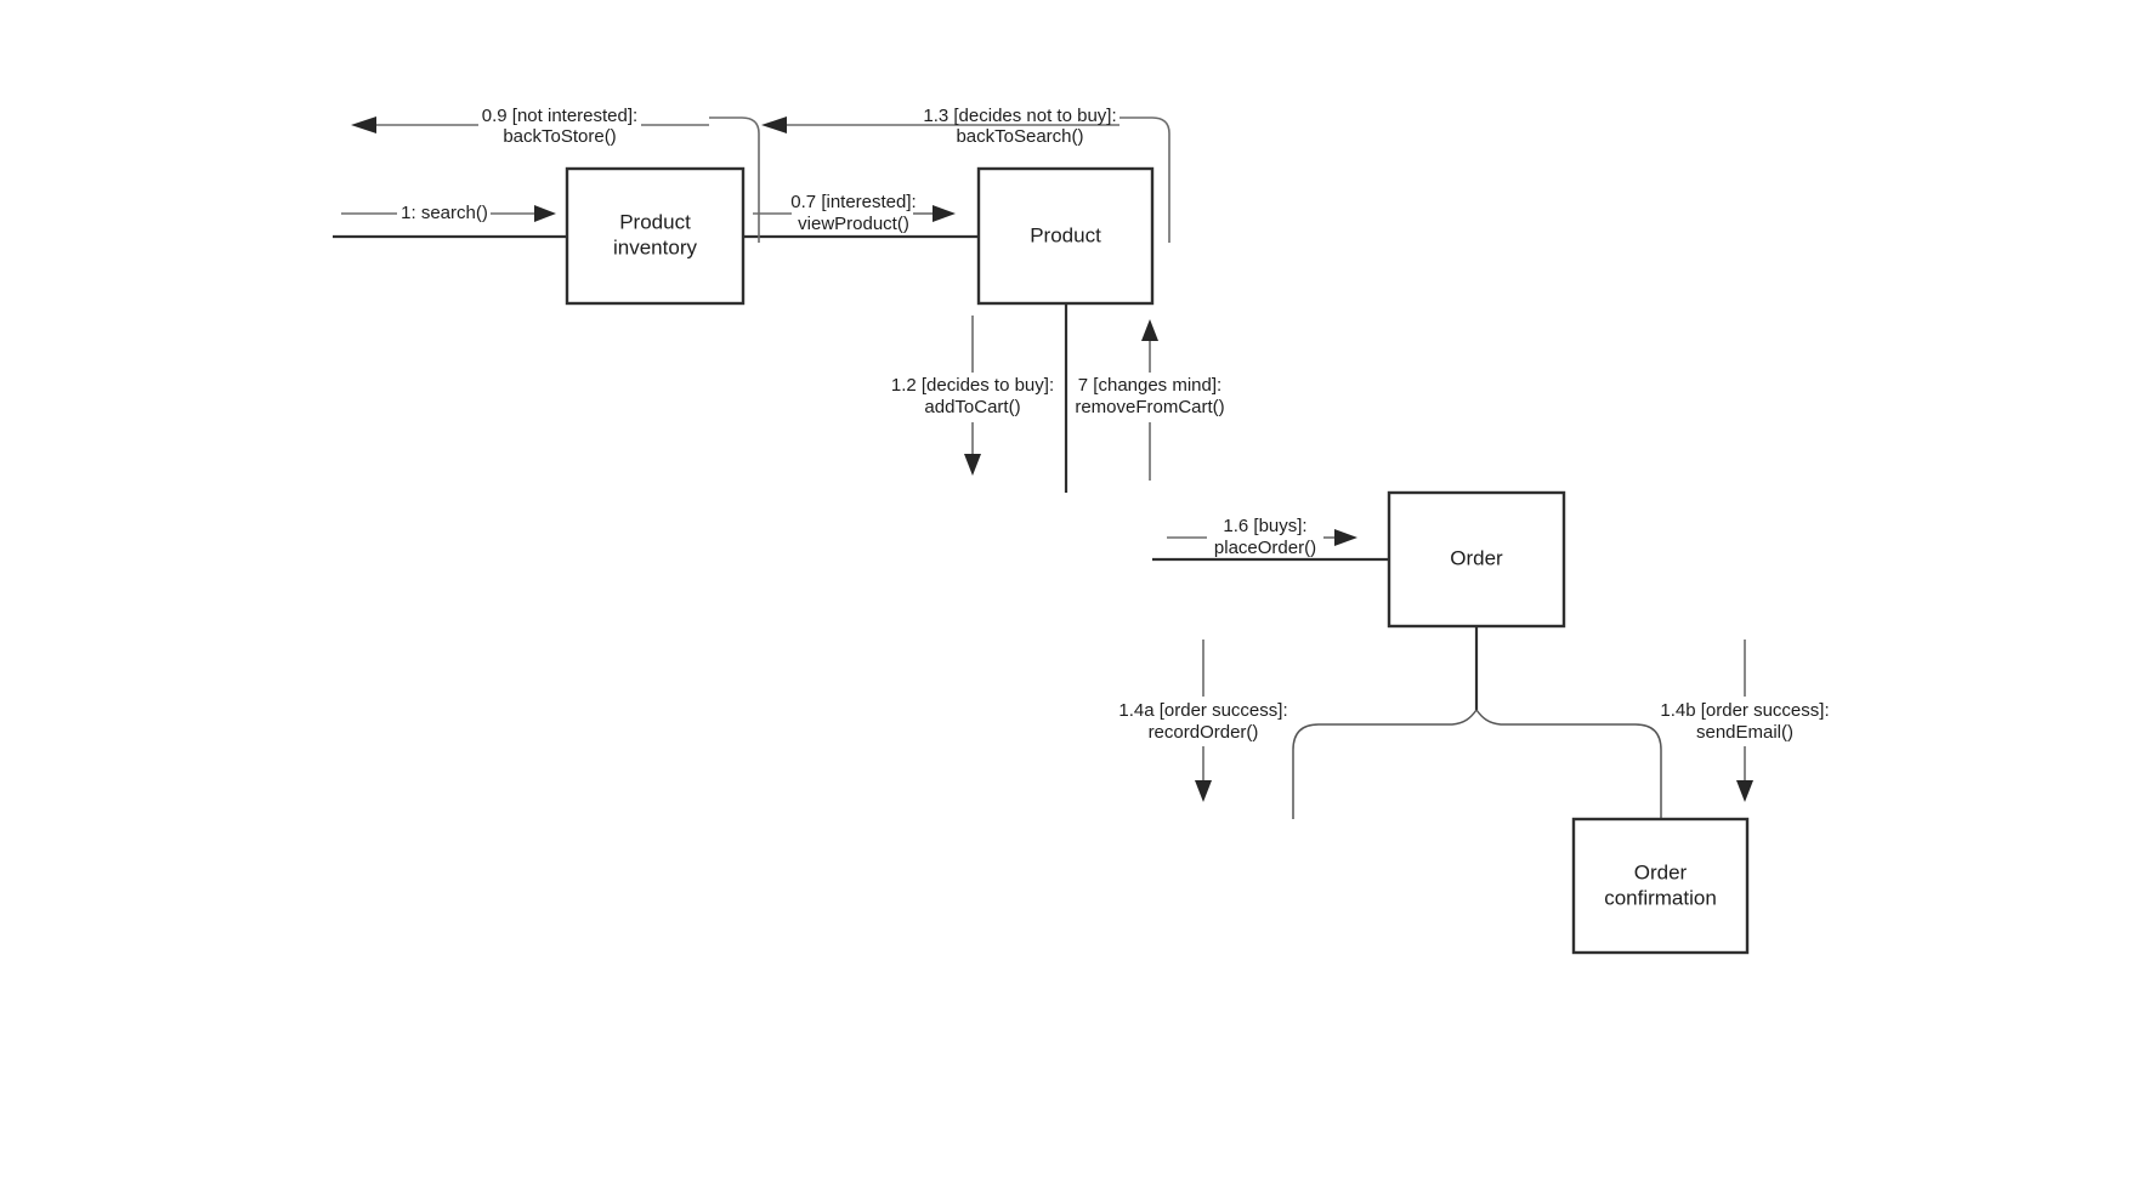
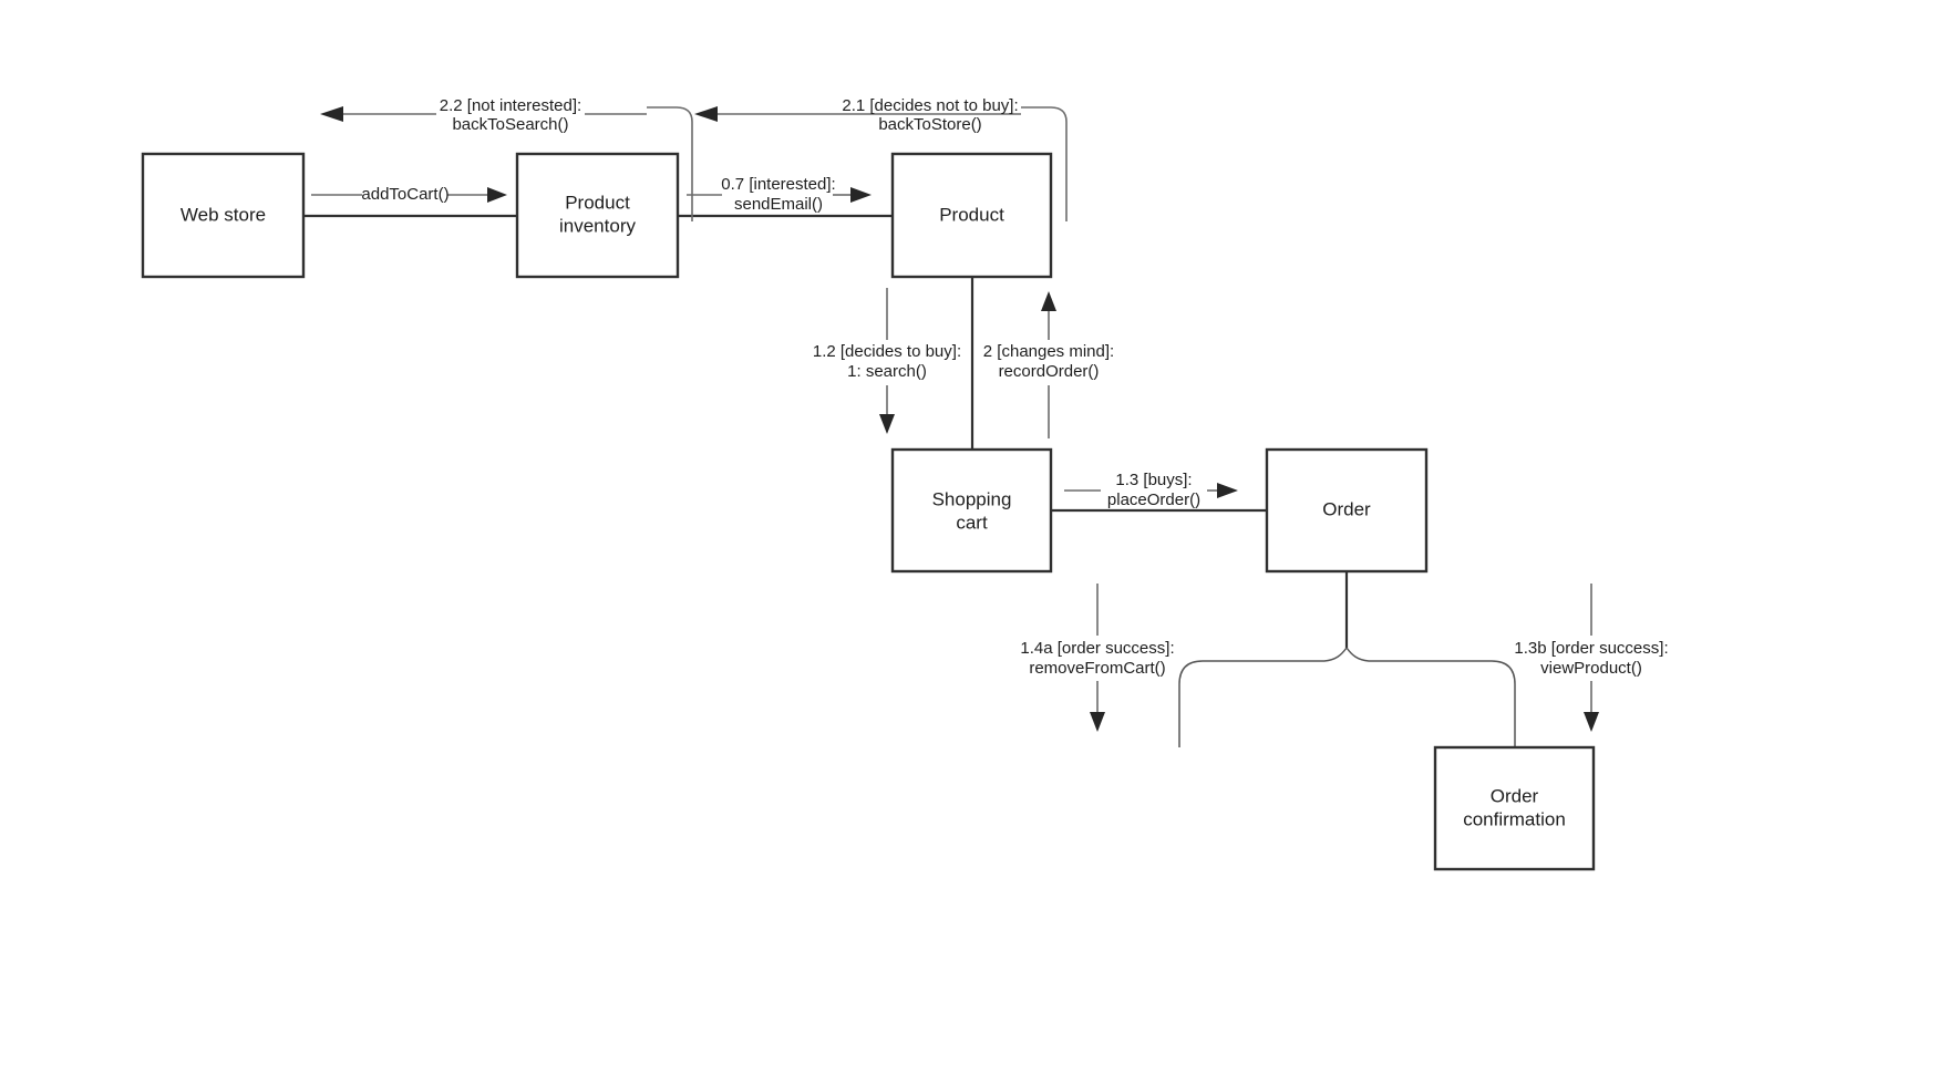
+ Web store
  Product
  inventory
  Product
+ Shopping
+ cart
  Order
  Order
  confirmation
- 1: search()
+ addToCart()
  0.7 [interested]:
- viewProduct()
+ sendEmail()
  1.2 [decides to buy]:
- addToCart()
+ 1: search()
- 7 [changes mind]:
+ 2 [changes mind]:
- removeFromCart()
+ recordOrder()
- 1.6 [buys]:
+ 1.3 [buys]:
  placeOrder()
- 1.3 [decides not to buy]:
+ 2.1 [decides not to buy]:
- backToSearch()
+ backToStore()
- 0.9 [not interested]:
+ 2.2 [not interested]:
- backToStore()
+ backToSearch()
  1.4a [order success]:
- recordOrder()
+ removeFromCart()
- 1.4b [order success]:
+ 1.3b [order success]:
- sendEmail()
+ viewProduct()
